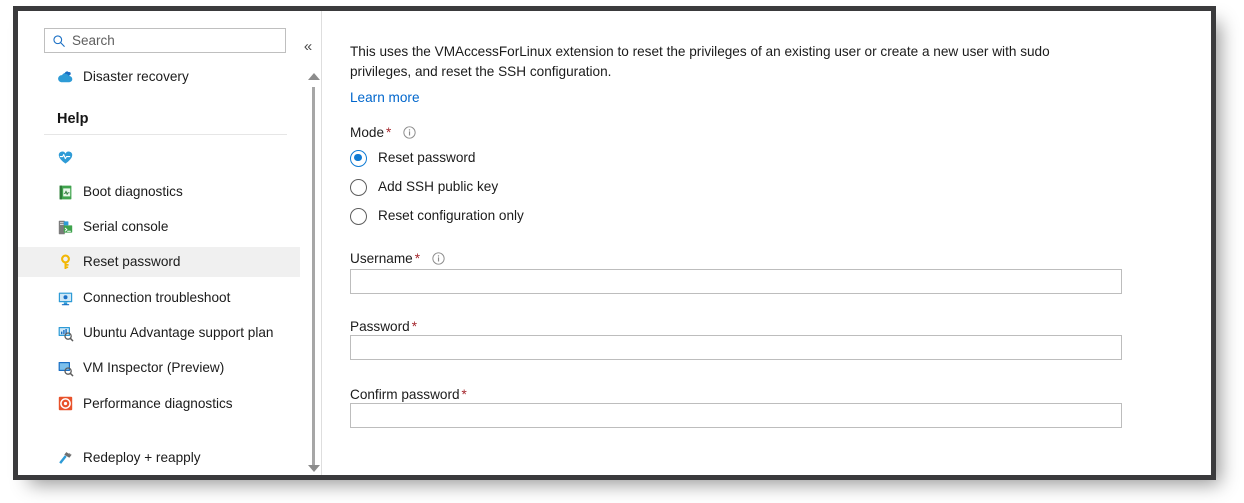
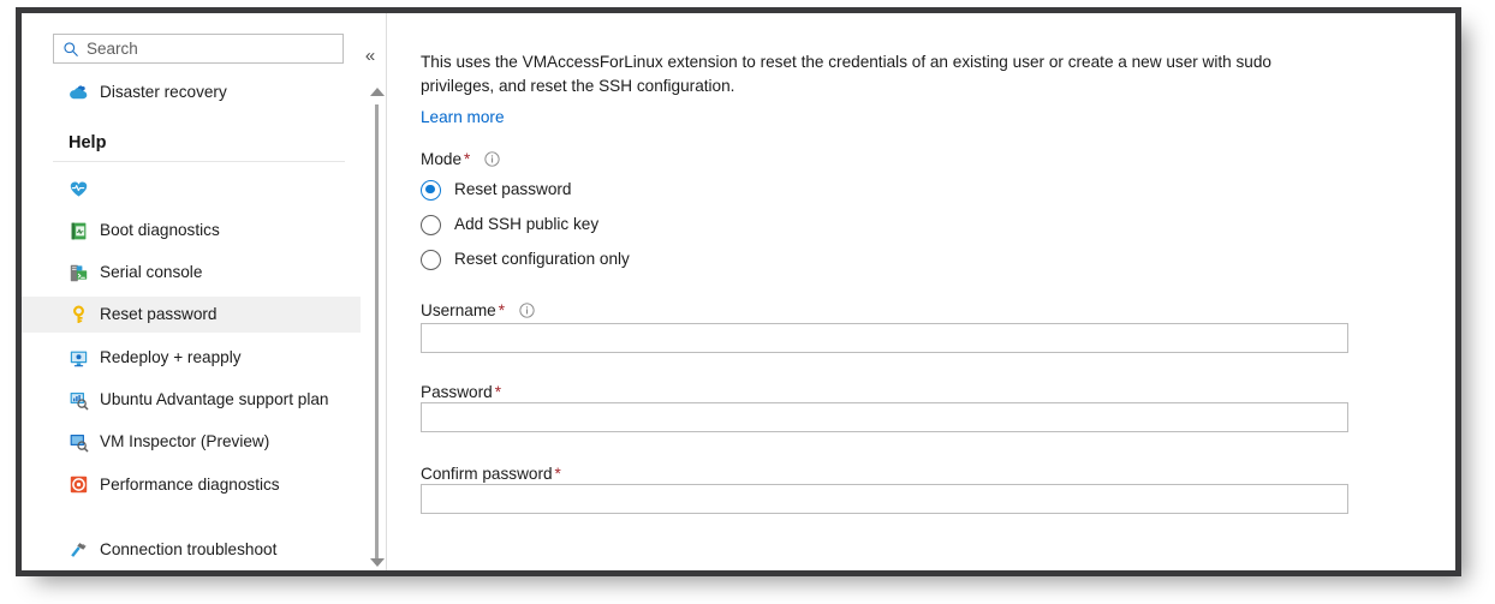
  Search
  «
  Disaster recovery
  Help
  Boot diagnostics
  Serial console
  Reset password
- Connection troubleshoot
+ Redeploy + reapply
  Ubuntu Advantage support plan
  VM Inspector (Preview)
  Performance diagnostics
- Redeploy + reapply
+ Connection troubleshoot
- This uses the VMAccessForLinux extension to reset the privileges of an existing user or create a new user with sudo privileges, and reset the SSH configuration.
+ This uses the VMAccessForLinux extension to reset the credentials of an existing user or create a new user with sudo privileges, and reset the SSH configuration.
  Learn more
  Mode *
  Reset password
  Add SSH public key
  Reset configuration only
  Username *
  Password *
  Confirm password *
